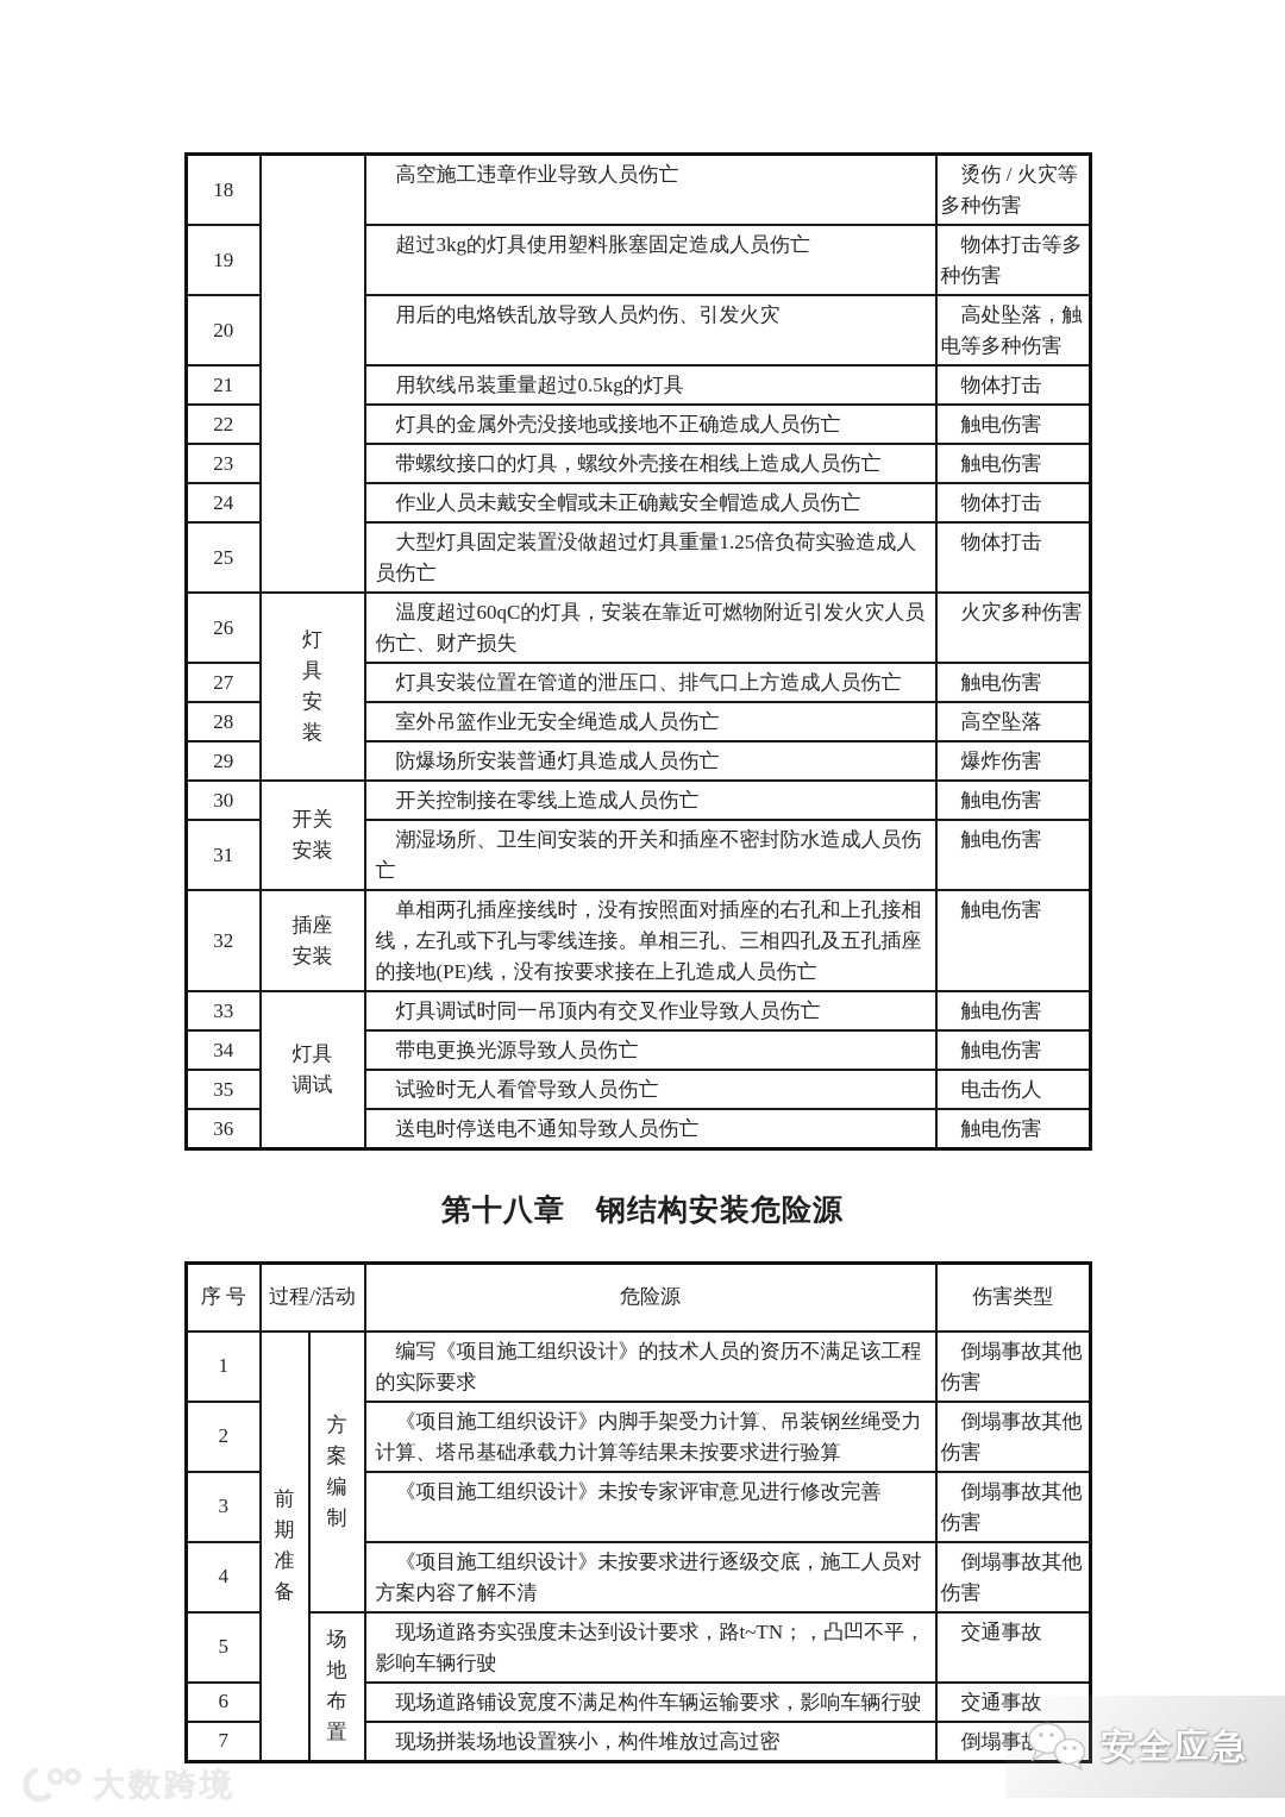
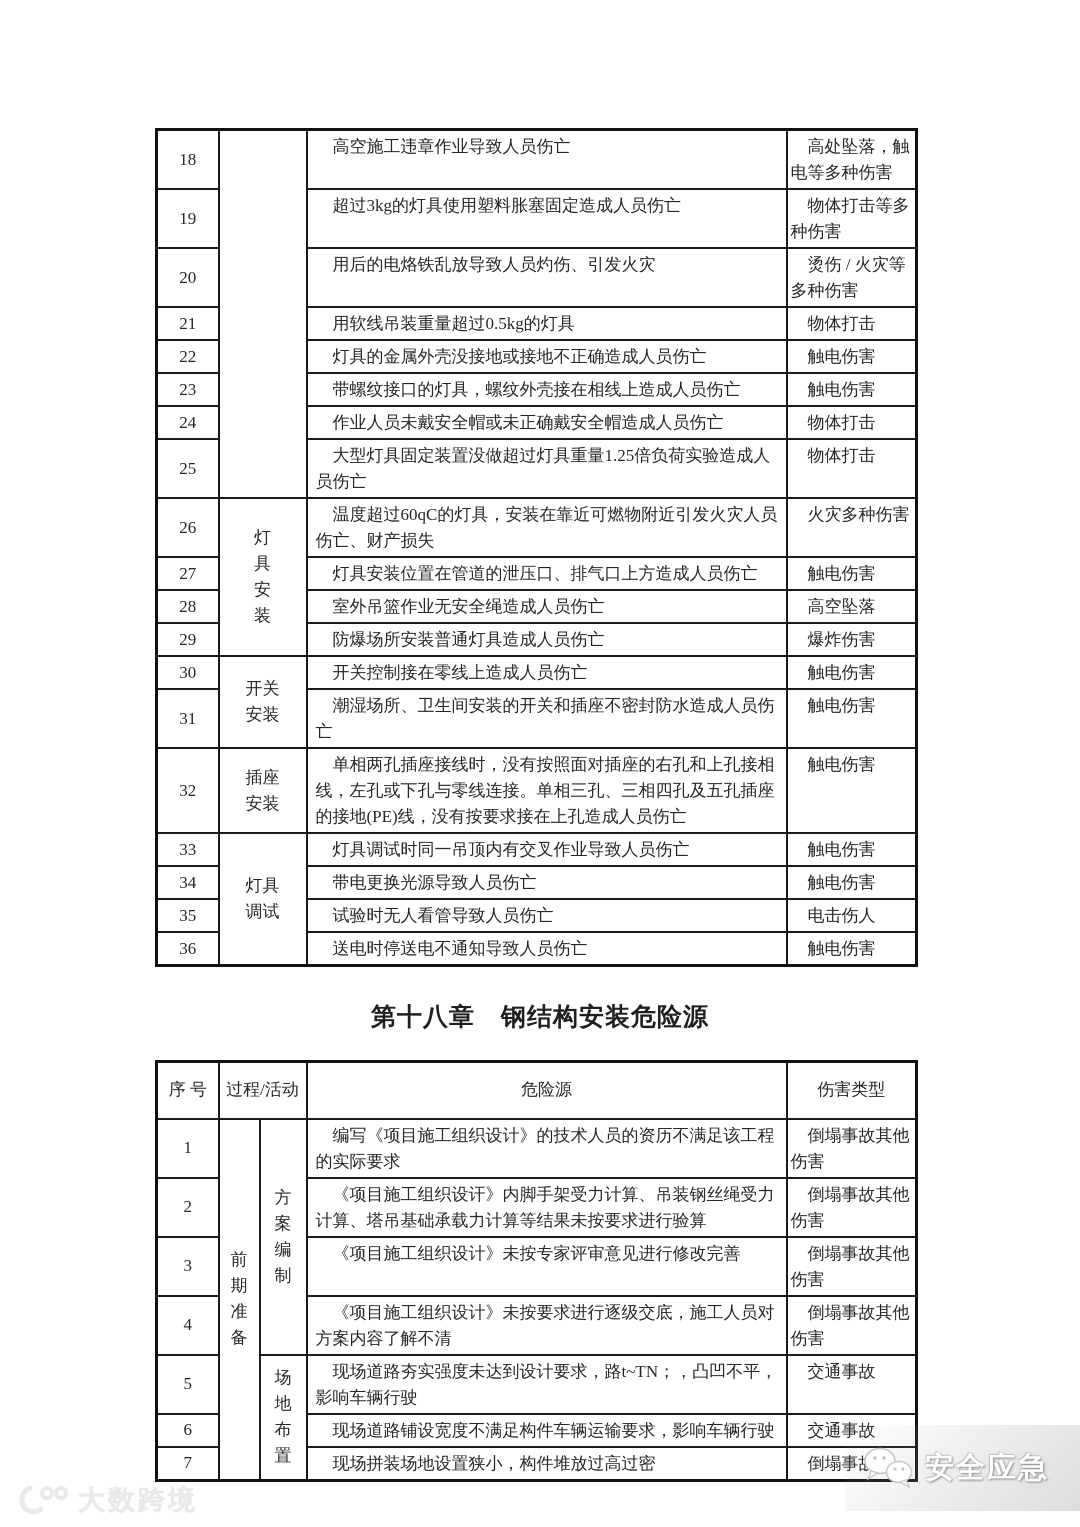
- 18		高空施工违章作业导致人员伤亡	烫伤 / 火灾等多种伤害
+ 18		高空施工违章作业导致人员伤亡	高处坠落，触电等多种伤害
  19	超过3kg的灯具使用塑料胀塞固定造成人员伤亡	物体打击等多种伤害
- 20	用后的电烙铁乱放导致人员灼伤、引发火灾	高处坠落，触电等多种伤害
+ 20	用后的电烙铁乱放导致人员灼伤、引发火灾	烫伤 / 火灾等多种伤害
  21	用软线吊装重量超过0.5kg的灯具	物体打击
  22	灯具的金属外壳没接地或接地不正确造成人员伤亡	触电伤害
  23	带螺纹接口的灯具，螺纹外壳接在相线上造成人员伤亡	触电伤害
  24	作业人员未戴安全帽或未正确戴安全帽造成人员伤亡	物体打击
  25	大型灯具固定装置没做超过灯具重量1.25倍负荷实验造成人员伤亡	物体打击
  26	灯 具 安 装	温度超过60qC的灯具，安装在靠近可燃物附近引发火灾人员伤亡、财产损失	火灾多种伤害
  27	灯具安装位置在管道的泄压口、排气口上方造成人员伤亡	触电伤害
  28	室外吊篮作业无安全绳造成人员伤亡	高空坠落
  29	防爆场所安装普通灯具造成人员伤亡	爆炸伤害
  30	开关 安装	开关控制接在零线上造成人员伤亡	触电伤害
  31	潮湿场所、卫生间安装的开关和插座不密封防水造成人员伤亡	触电伤害
  32	插座 安装	单相两孔插座接线时，没有按照面对插座的右孔和上孔接相线，左孔或下孔与零线连接。单相三孔、三相四孔及五孔插座的接地(PE)线，没有按要求接在上孔造成人员伤亡	触电伤害
  33	灯具 调试	灯具调试时同一吊顶内有交叉作业导致人员伤亡	触电伤害
  34	带电更换光源导致人员伤亡	触电伤害
  35	试验时无人看管导致人员伤亡	电击伤人
  36	送电时停送电不通知导致人员伤亡	触电伤害
  第十八章 钢结构安装危险源
  序 号	过程/活动	危险源	伤害类型
  1	前 期 准 备	方 案 编 制	编写《项目施工组织设计》的技术人员的资历不满足该工程的实际要求	倒塌事故其他伤害
  2	《项目施工组织设讦》内脚手架受力计算、吊装钢丝绳受力计算、塔吊基础承载力计算等结果未按要求进行验算	倒塌事故其他伤害
  3	《项目施工组织设计》未按专家评审意见进行修改完善	倒塌事故其他伤害
  4	《项目施工组织设计》未按要求进行逐级交底，施工人员对方案内容了解不清	倒塌事故其他伤害
  5	场 地 布 置	现场道路夯实强度未达到设计要求，路t~TN；，凸凹不平，影响车辆行驶	交通事故
  6	现场道路铺设宽度不满足构件车辆运输要求，影响车辆行驶	交通
  7	现场拼装场地设置狭小，构件堆放过高过密	倒塌
  安全应急
